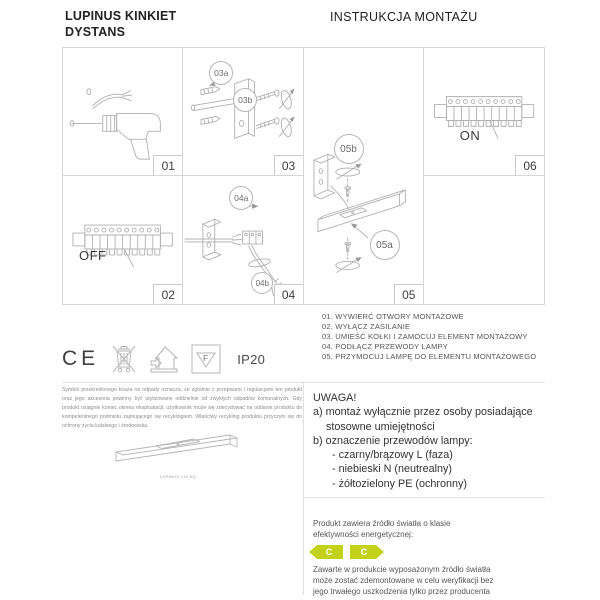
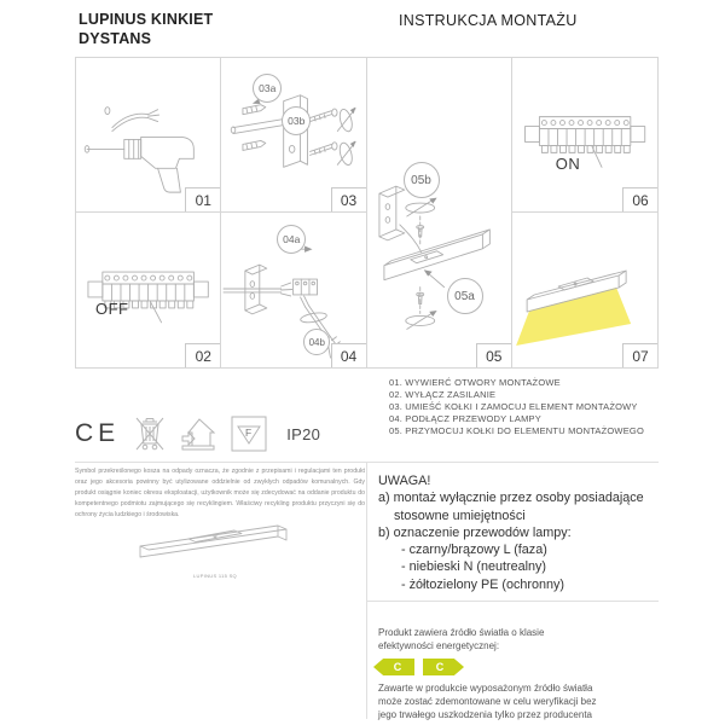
  LUPINUS KINKIET
  DYSTANS
  INSTRUKCJA MONTAŻU
  01
  03a
  03b
  03
  05b
  05a
  05
  ON
  06
  OFF
  02
  04a
  04b
  04
+ 07
  01. WYWIERĆ OTWORY MONTAŻOWE
  02. WYŁĄCZ ZASILANIE
  03. UMIEŚĆ KOŁKI I ZAMOCUJ ELEMENT MONTAŻOWY
  04. PODŁĄCZ PRZEWODY LAMPY
- 05. PRZYMOCUJ LAMPĘ DO ELEMENTU MONTAŻOWEGO
+ 05. PRZYMOCUJ KOŁKI DO ELEMENTU MONTAŻOWEGO
  CE
  F
  IP20
  UWAGA!
  a) montaż wyłącznie przez osoby posiadające
  stosowne umiejętności
  b) oznaczenie przewodów lampy:
  - czarny/brązowy L (faza)
  - niebieski N (neutrealny)
  - żółtozielony PE (ochronny)
  Produkt zawiera źródło światła o klasie
  efektywności energetycznej:
  C
  C
  Zawarte w produkcie wyposażonym źródło światła
  może zostać zdemontowane w celu weryfikacji bez
  jego trwałego uszkodzenia tylko przez producenta
